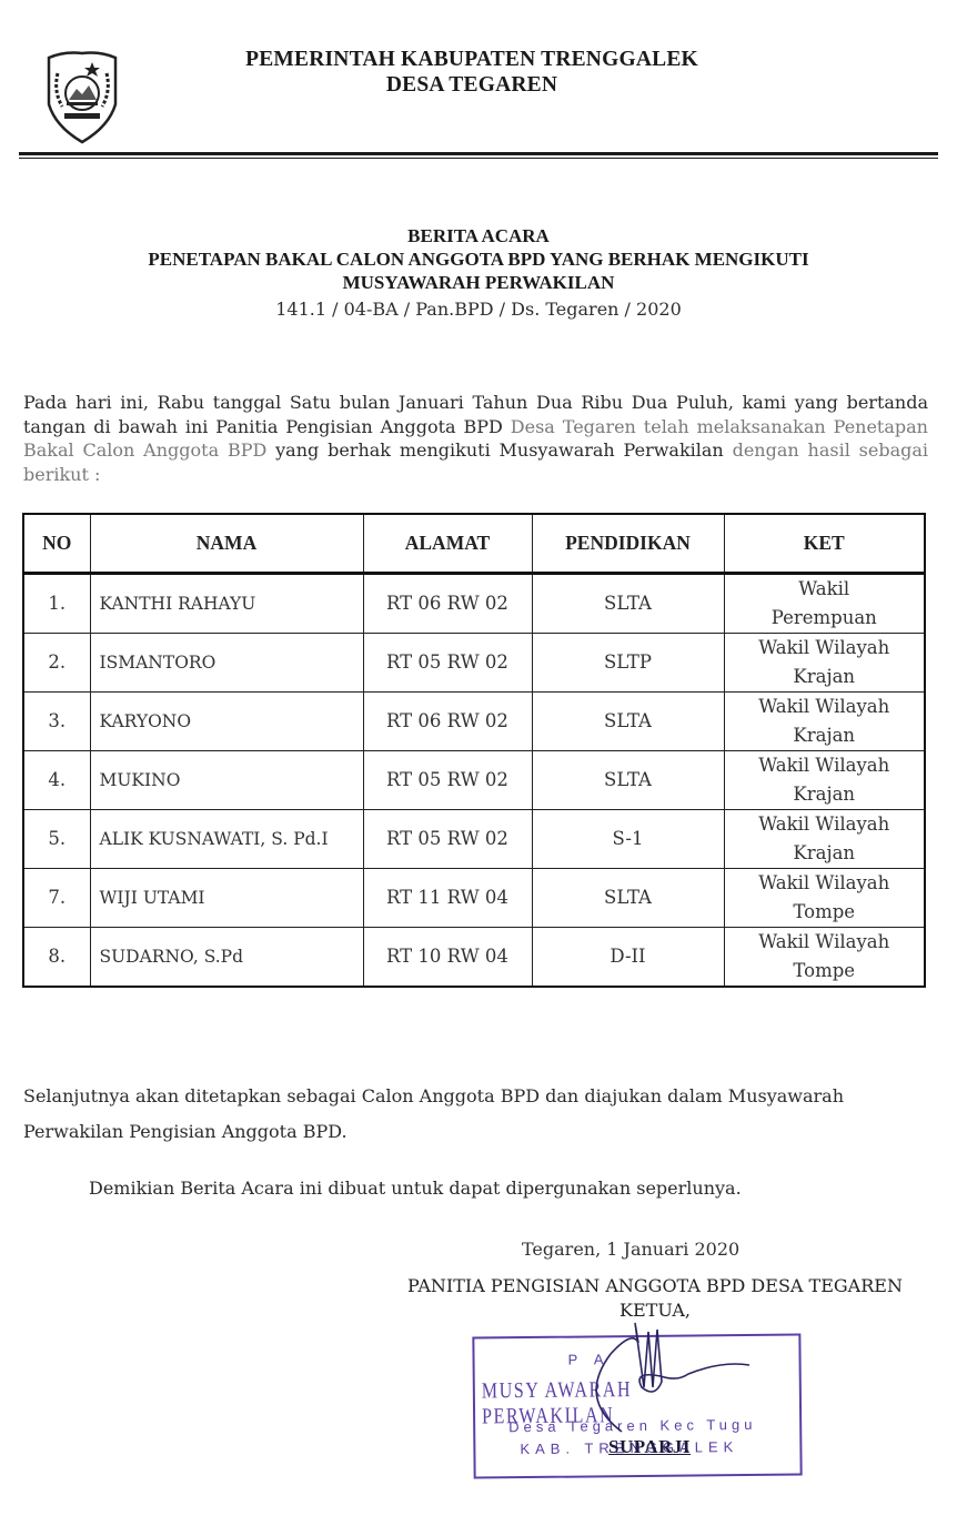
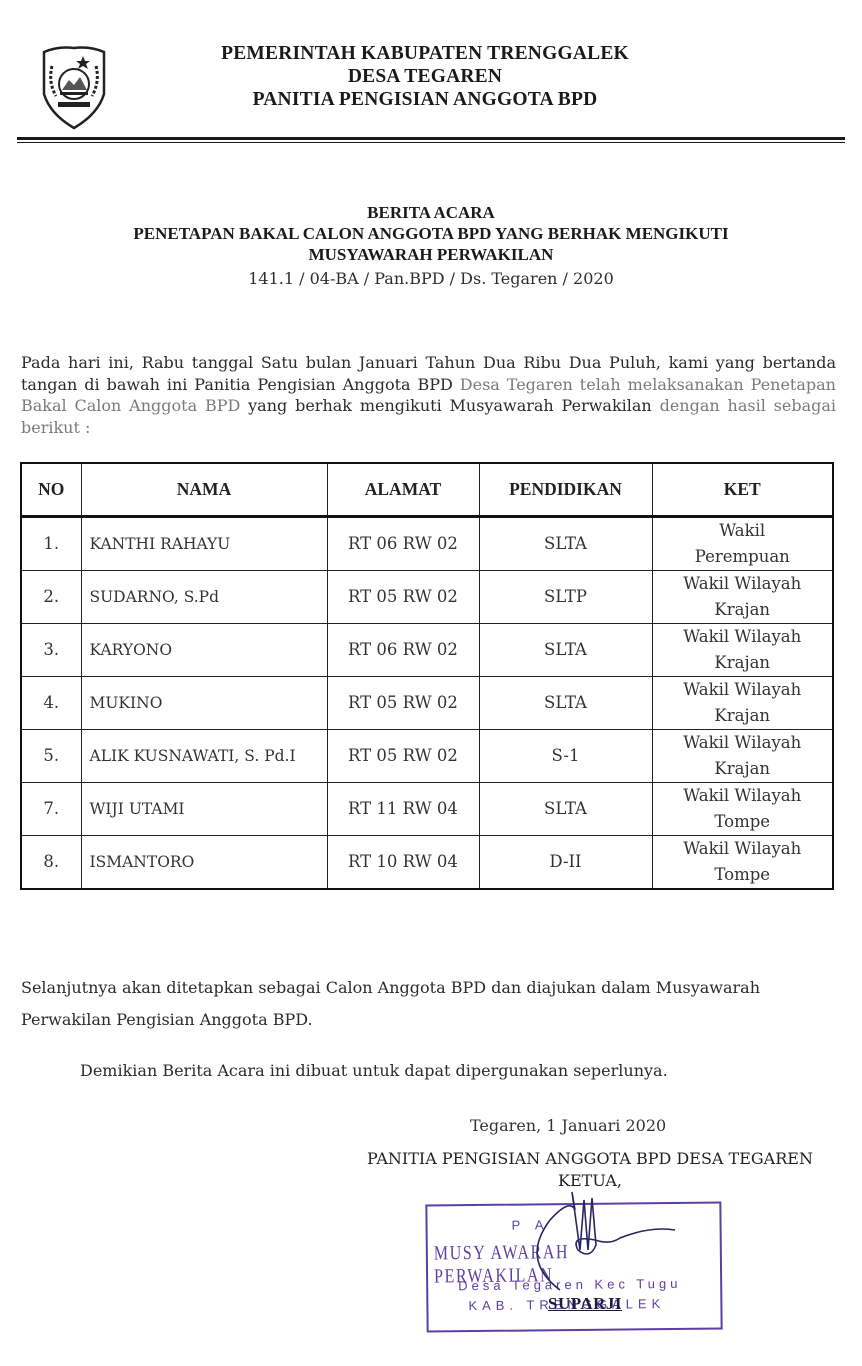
  PEMERINTAH KABUPATEN TRENGGALEK
  DESA TEGAREN
+ PANITIA PENGISIAN ANGGOTA BPD
  BERITA ACARA
  PENETAPAN BAKAL CALON ANGGOTA BPD YANG BERHAK MENGIKUTI
  MUSYAWARAH PERWAKILAN
  141.1 / 04-BA / Pan.BPD / Ds. Tegaren / 2020
  Pada hari ini, Rabu tanggal Satu bulan Januari Tahun Dua Ribu Dua Puluh, kami yang bertanda tangan di bawah ini Panitia Pengisian Anggota BPD Desa Tegaren telah melaksanakan Penetapan Bakal Calon Anggota BPD yang berhak mengikuti Musyawarah Perwakilan dengan hasil sebagai berikut :
  NO	NAMA	ALAMAT	PENDIDIKAN	KET
  1.	KANTHI RAHAYU	RT 06 RW 02	SLTA	WakilPerempuan
- 2.	ISMANTORO	RT 05 RW 02	SLTP	Wakil WilayahKrajan
+ 2.	SUDARNO, S.Pd	RT 05 RW 02	SLTP	Wakil WilayahKrajan
  3.	KARYONO	RT 06 RW 02	SLTA	Wakil WilayahKrajan
  4.	MUKINO	RT 05 RW 02	SLTA	Wakil WilayahKrajan
  5.	ALIK KUSNAWATI, S. Pd.I	RT 05 RW 02	S-1	Wakil WilayahKrajan
  7.	WIJI UTAMI	RT 11 RW 04	SLTA	Wakil WilayahTompe
- 8.	SUDARNO, S.Pd	RT 10 RW 04	D-II	Wakil WilayahTompe
+ 8.	ISMANTORO	RT 10 RW 04	D-II	Wakil WilayahTompe
  Selanjutnya akan ditetapkan sebagai Calon Anggota BPD dan diajukan dalam Musyawarah Perwakilan Pengisian Anggota BPD.
  Demikian Berita Acara ini dibuat untuk dapat dipergunakan seperlunya.
  Tegaren, 1 Januari 2020
  PANITIA PENGISIAN ANGGOTA BPD DESA TEGAREN
  KETUA,
  P A
  MUSY AWAAH PERWAKILAN
  Desa Tegaren Kec Tugu
  KAB. TRENGGALEK
  SUPARJI
